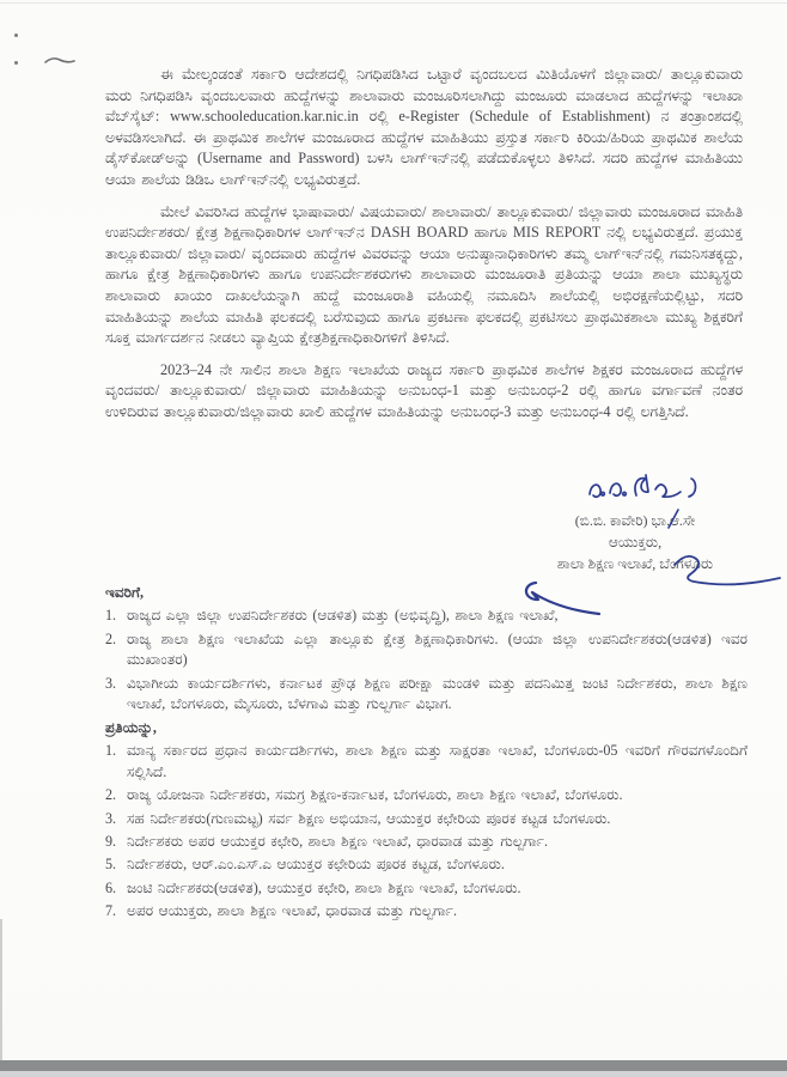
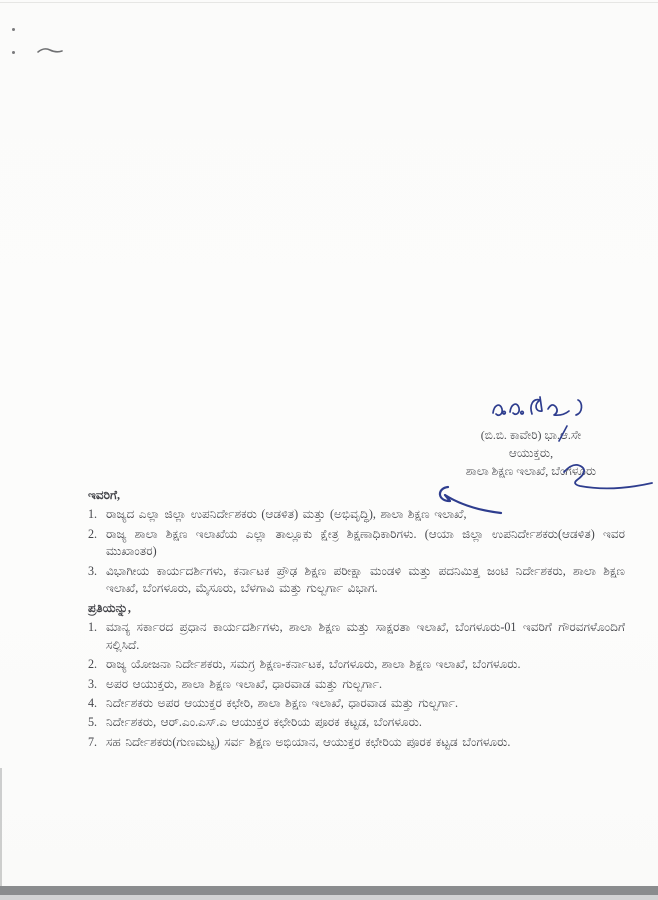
- ಈ ಮೇಲ್ಕಂಡಂತೆ ಸರ್ಕಾರಿ ಆದೇಶದಲ್ಲಿ ನಿಗಧಿಪಡಿಸಿದ ಒಟ್ಟಾರೆ ವೃಂದಬಲದ ಮಿತಿಯೊಳಗೆ ಜಿಲ್ಲಾವಾರು/ ತಾಲ್ಲೂಕುವಾರು ಮರು ನಿಗಧಿಪಡಿಸಿ ವೃಂದಬಲವಾರು ಹುದ್ದೆಗಳನ್ನು ಶಾಲಾವಾರು ಮಂಜೂರಿಸಲಾಗಿದ್ದು ಮಂಜೂರು ಮಾಡಲಾದ ಹುದ್ದೆಗಳನ್ನು ಇಲಾಖಾ ವೆಬ್‌ಸೈಟ್: www.schooleducation.kar.nic.in ರಲ್ಲಿ e-Register (Schedule of Establishment) ನ ತಂತ್ರಾಂಶದಲ್ಲಿ ಅಳವಡಿಸಲಾಗಿದೆ. ಈ ಪ್ರಾಥಮಿಕ ಶಾಲೆಗಳ ಮಂಜೂರಾದ ಹುದ್ದೆಗಳ ಮಾಹಿತಿಯು ಪ್ರಸ್ತುತ ಸರ್ಕಾರಿ ಕಿರಿಯ/ಹಿರಿಯ ಪ್ರಾಥಮಿಕ ಶಾಲೆಯ ಡೈಸ್‌ಕೋಡ್‌ಅನ್ನು (Username and Password) ಬಳಸಿ ಲಾಗ್‌ಇನ್‌ನಲ್ಲಿ ಪಡೆದುಕೊಳ್ಳಲು ತಿಳಿಸಿದೆ. ಸದರಿ ಹುದ್ದೆಗಳ ಮಾಹಿತಿಯು ಆಯಾ ಶಾಲೆಯ ಡಿಡಿಒ ಲಾಗ್‌ಇನ್‌ನಲ್ಲಿ ಲಭ್ಯವಿರುತ್ತದೆ.
- ಮೇಲೆ ವಿವರಿಸಿದ ಹುದ್ದೆಗಳ ಭಾಷಾವಾರು/ ವಿಷಯವಾರು/ ಶಾಲಾವಾರು/ ತಾಲ್ಲೂಕುವಾರು/ ಜಿಲ್ಲಾವಾರು ಮಂಜೂರಾದ ಮಾಹಿತಿ ಉಪನಿರ್ದೇಶಕರು/ ಕ್ಷೇತ್ರ ಶಿಕ್ಷಣಾಧಿಕಾರಿಗಳ ಲಾಗ್‌ಇನ್‌ನ DASH BOARD ಹಾಗೂ MIS REPORT ನಲ್ಲಿ ಲಭ್ಯವಿರುತ್ತದೆ. ಪ್ರಯುಕ್ತ ತಾಲ್ಲೂಕುವಾರು/ ಜಿಲ್ಲಾವಾರು/ ವೃಂದವಾರು ಹುದ್ದೆಗಳ ವಿವರವನ್ನು ಆಯಾ ಅನುಷ್ಠಾನಾಧಿಕಾರಿಗಳು ತಮ್ಮ ಲಾಗ್‌ಇನ್‌ನಲ್ಲಿ ಗಮನಿಸತಕ್ಕದ್ದು, ಹಾಗೂ ಕ್ಷೇತ್ರ ಶಿಕ್ಷಣಾಧಿಕಾರಿಗಳು ಹಾಗೂ ಉಪನಿರ್ದೇಶಕರುಗಳು ಶಾಲಾವಾರು ಮಂಜೂರಾತಿ ಪ್ರತಿಯನ್ನು ಆಯಾ ಶಾಲಾ ಮುಖ್ಯಸ್ಥರು ಶಾಲಾವಾರು ಖಾಯಂ ದಾಖಲೆಯನ್ನಾಗಿ ಹುದ್ದೆ ಮಂಜೂರಾತಿ ವಹಿಯಲ್ಲಿ ನಮೂದಿಸಿ ಶಾಲೆಯಲ್ಲಿ ಅಭಿರಕ್ಷಣೆಯಲ್ಲಿಟ್ಟು, ಸದರಿ ಮಾಹಿತಿಯನ್ನು ಶಾಲೆಯ ಮಾಹಿತಿ ಫಲಕದಲ್ಲಿ ಬರೆಸುವುದು ಹಾಗೂ ಪ್ರಕಟಣಾ ಫಲಕದಲ್ಲಿ ಪ್ರಕಟಿಸಲು ಪ್ರಾಥಮಿಕಶಾಲಾ ಮುಖ್ಯ ಶಿಕ್ಷಕರಿಗೆ ಸೂಕ್ತ ಮಾರ್ಗದರ್ಶನ ನೀಡಲು ವ್ಯಾಪ್ತಿಯ ಕ್ಷೇತ್ರಶಿಕ್ಷಣಾಧಿಕಾರಿಗಳಿಗೆ ತಿಳಿಸಿದೆ.
- 2023–24 ನೇ ಸಾಲಿನ ಶಾಲಾ ಶಿಕ್ಷಣ ಇಲಾಖೆಯ ರಾಜ್ಯದ ಸರ್ಕಾರಿ ಪ್ರಾಥಮಿಕ ಶಾಲೆಗಳ ಶಿಕ್ಷಕರ ಮಂಜೂರಾದ ಹುದ್ದೆಗಳ ವೃಂದವರು/ ತಾಲ್ಲೂಕುವಾರು/ ಜಿಲ್ಲಾವಾರು ಮಾಹಿತಿಯನ್ನು ಅನುಬಂಧ-1 ಮತ್ತು ಅನುಬಂಧ-2 ರಲ್ಲಿ ಹಾಗೂ ವರ್ಗಾವಣೆ ನಂತರ ಉಳಿದಿರುವ ತಾಲ್ಲೂಕುವಾರು/ಜಿಲ್ಲಾವಾರು ಖಾಲಿ ಹುದ್ದೆಗಳ ಮಾಹಿತಿಯನ್ನು ಅನುಬಂಧ-3 ಮತ್ತು ಅನುಬಂಧ-4 ರಲ್ಲಿ ಲಗತ್ತಿಸಿದೆ.
  (ಬಿ.ಬಿ. ಕಾವೇರಿ) ಭಾ.ಆ.ಸೇ
  ಆಯುಕ್ತರು,
  ಶಾಲಾ ಶಿಕ್ಷಣ ಇಲಾಖೆ, ಬೆಂಗಳೂರು
  ಇವರಿಗೆ,
  1.
  ರಾಜ್ಯದ ಎಲ್ಲಾ ಜಿಲ್ಲಾ ಉಪನಿರ್ದೇಶಕರು (ಆಡಳಿತ) ಮತ್ತು (ಅಭಿವೃದ್ಧಿ), ಶಾಲಾ ಶಿಕ್ಷಣ ಇಲಾಖೆ,
  2.
  ರಾಜ್ಯ ಶಾಲಾ ಶಿಕ್ಷಣ ಇಲಾಖೆಯ ಎಲ್ಲಾ ತಾಲ್ಲೂಕು ಕ್ಷೇತ್ರ ಶಿಕ್ಷಣಾಧಿಕಾರಿಗಳು. (ಆಯಾ ಜಿಲ್ಲಾ ಉಪನಿರ್ದೇಶಕರು(ಆಡಳಿತ) ಇವರ ಮುಖಾಂತರ)
  3.
  ವಿಭಾಗೀಯ ಕಾರ್ಯದರ್ಶಿಗಳು, ಕರ್ನಾಟಕ ಪ್ರೌಢ ಶಿಕ್ಷಣ ಪರೀಕ್ಷಾ ಮಂಡಳಿ ಮತ್ತು ಪದನಿಮಿತ್ತ ಜಂಟಿ ನಿರ್ದೇಶಕರು, ಶಾಲಾ ಶಿಕ್ಷಣ ಇಲಾಖೆ, ಬೆಂಗಳೂರು, ಮೈಸೂರು, ಬೆಳಗಾವಿ ಮತ್ತು ಗುಲ್ಬರ್ಗಾ ವಿಭಾಗ.
  ಪ್ರತಿಯನ್ನು,
  1.
- ಮಾನ್ಯ ಸರ್ಕಾರದ ಪ್ರಧಾನ ಕಾರ್ಯದರ್ಶಿಗಳು, ಶಾಲಾ ಶಿಕ್ಷಣ ಮತ್ತು ಸಾಕ್ಷರತಾ ಇಲಾಖೆ, ಬೆಂಗಳೂರು-05 ಇವರಿಗೆ ಗೌರವಗಳೊಂದಿಗೆ ಸಲ್ಲಿಸಿದೆ.
+ ಮಾನ್ಯ ಸರ್ಕಾರದ ಪ್ರಧಾನ ಕಾರ್ಯದರ್ಶಿಗಳು, ಶಾಲಾ ಶಿಕ್ಷಣ ಮತ್ತು ಸಾಕ್ಷರತಾ ಇಲಾಖೆ, ಬೆಂಗಳೂರು-01 ಇವರಿಗೆ ಗೌರವಗಳೊಂದಿಗೆ ಸಲ್ಲಿಸಿದೆ.
  2.
  ರಾಜ್ಯ ಯೋಜನಾ ನಿರ್ದೇಶಕರು, ಸಮಗ್ರ ಶಿಕ್ಷಣ-ಕರ್ನಾಟಕ, ಬೆಂಗಳೂರು, ಶಾಲಾ ಶಿಕ್ಷಣ ಇಲಾಖೆ, ಬೆಂಗಳೂರು.
  3.
- ಸಹ ನಿರ್ದೇಶಕರು(ಗುಣಮಟ್ಟ) ಸರ್ವ ಶಿಕ್ಷಣ ಅಭಿಯಾನ, ಆಯುಕ್ತರ ಕಛೇರಿಯ ಪೂರಕ ಕಟ್ಟಡ ಬೆಂಗಳೂರು.
+ ಅಪರ ಆಯುಕ್ತರು, ಶಾಲಾ ಶಿಕ್ಷಣ ಇಲಾಖೆ, ಧಾರವಾಡ ಮತ್ತು ಗುಲ್ಬರ್ಗಾ.
- 9.
+ 4.
  ನಿರ್ದೇಶಕರು ಅಪರ ಆಯುಕ್ತರ ಕಛೇರಿ, ಶಾಲಾ ಶಿಕ್ಷಣ ಇಲಾಖೆ, ಧಾರವಾಡ ಮತ್ತು ಗುಲ್ಬರ್ಗಾ.
  5.
  ನಿರ್ದೇಶಕರು, ಆರ್.ಎಂ.ಎಸ್.ಎ ಆಯುಕ್ತರ ಕಛೇರಿಯ ಪೂರಕ ಕಟ್ಟಡ, ಬೆಂಗಳೂರು.
- 6.
- ಜಂಟಿ ನಿರ್ದೇಶಕರು(ಆಡಳಿತ), ಆಯುಕ್ತರ ಕಛೇರಿ, ಶಾಲಾ ಶಿಕ್ಷಣ ಇಲಾಖೆ, ಬೆಂಗಳೂರು.
  7.
- ಅಪರ ಆಯುಕ್ತರು, ಶಾಲಾ ಶಿಕ್ಷಣ ಇಲಾಖೆ, ಧಾರವಾಡ ಮತ್ತು ಗುಲ್ಬರ್ಗಾ.
+ ಸಹ ನಿರ್ದೇಶಕರು(ಗುಣಮಟ್ಟ) ಸರ್ವ ಶಿಕ್ಷಣ ಅಭಿಯಾನ, ಆಯುಕ್ತರ ಕಛೇರಿಯ ಪೂರಕ ಕಟ್ಟಡ ಬೆಂಗಳೂರು.
